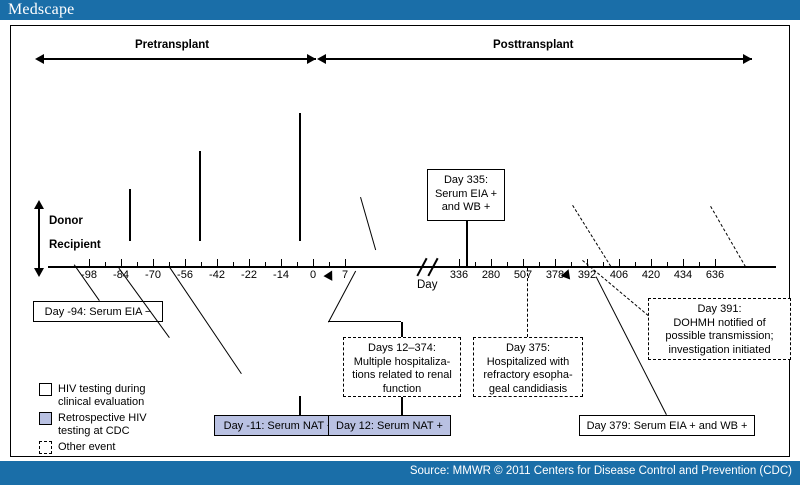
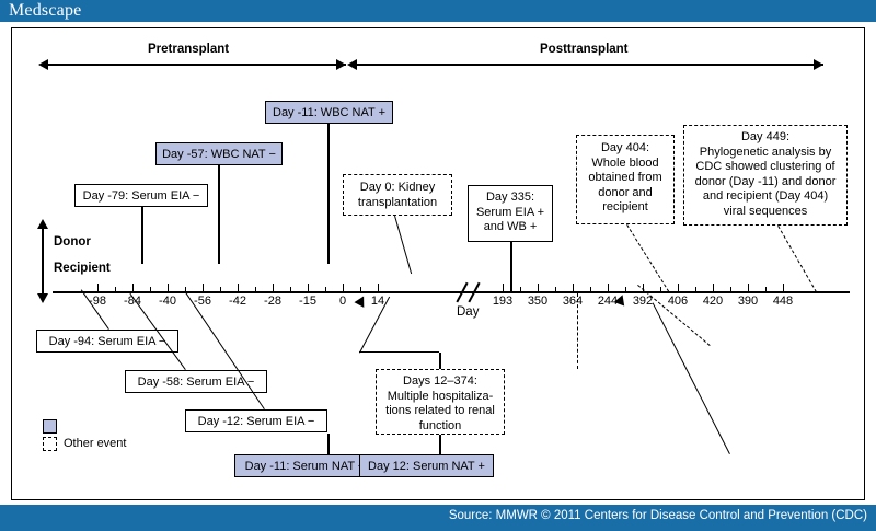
  Medscape
  Source: MMWR © 2011 Centers for Disease Control and Prevention (CDC)
  Pretransplant
  Posttransplant
+ Day -11: WBC NAT +
+ Day -57: WBC NAT −
+ Day -79: Serum EIA −
+ Day 0: Kidney
+ transplantation
  Day 335:
  Serum EIA +
  and WB +
+ Day 404:
+ Whole blood
+ obtained from
+ donor and
+ recipient
+ Day 449:
+ Phylogenetic analysis by
+ CDC showed clustering of
+ donor (Day -11) and donor
+ and recipient (Day 404)
+ viral sequences
  Donor
  Recipient
  Day
  -84
- -70
+ -40
  -56
  -42
- -22
+ -28
- -14
+ -15
  0
- 7
+ 14
- 336
+ 193
- 280
+ 350
- 507
+ 364
- 378
+ 244
  392
  406
  420
- 434
+ 390
- 636
+ 448
  Day -94: Serum EIA −
+ Day -58: Serum EIA −
+ Day -12: Serum EIA −
  Days 12–374:
  Multiple hospitaliza-
  tions related to renal
  function
- Day 375:
- Hospitalized with
- refractory esopha-
- geal candidiasis
- Day 391:
- DOHMH notified of
- possible transmission;
- investigation initiated
  Day -11: Serum NAT
  Day 12: Serum NAT +
- Day 379: Serum EIA + and WB +
- HIV testing during
- clinical evaluation
- Retrospective HIV
- testing at CDC
  Other event
